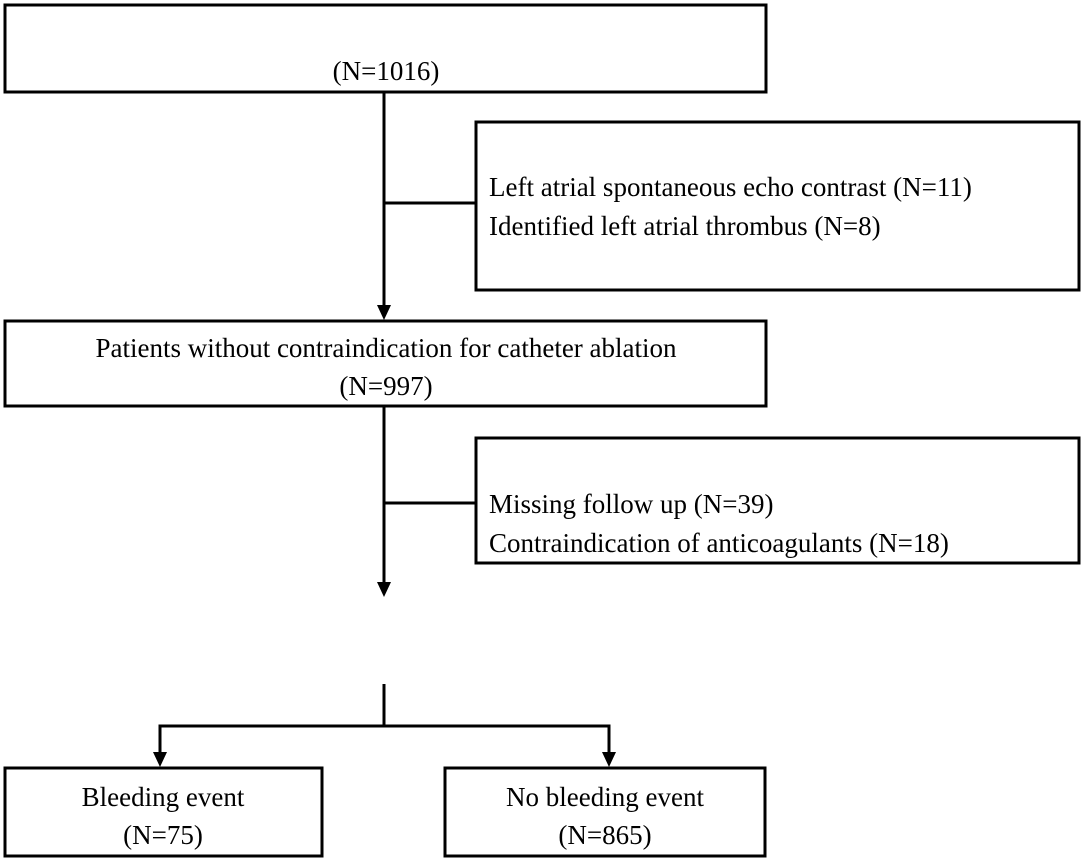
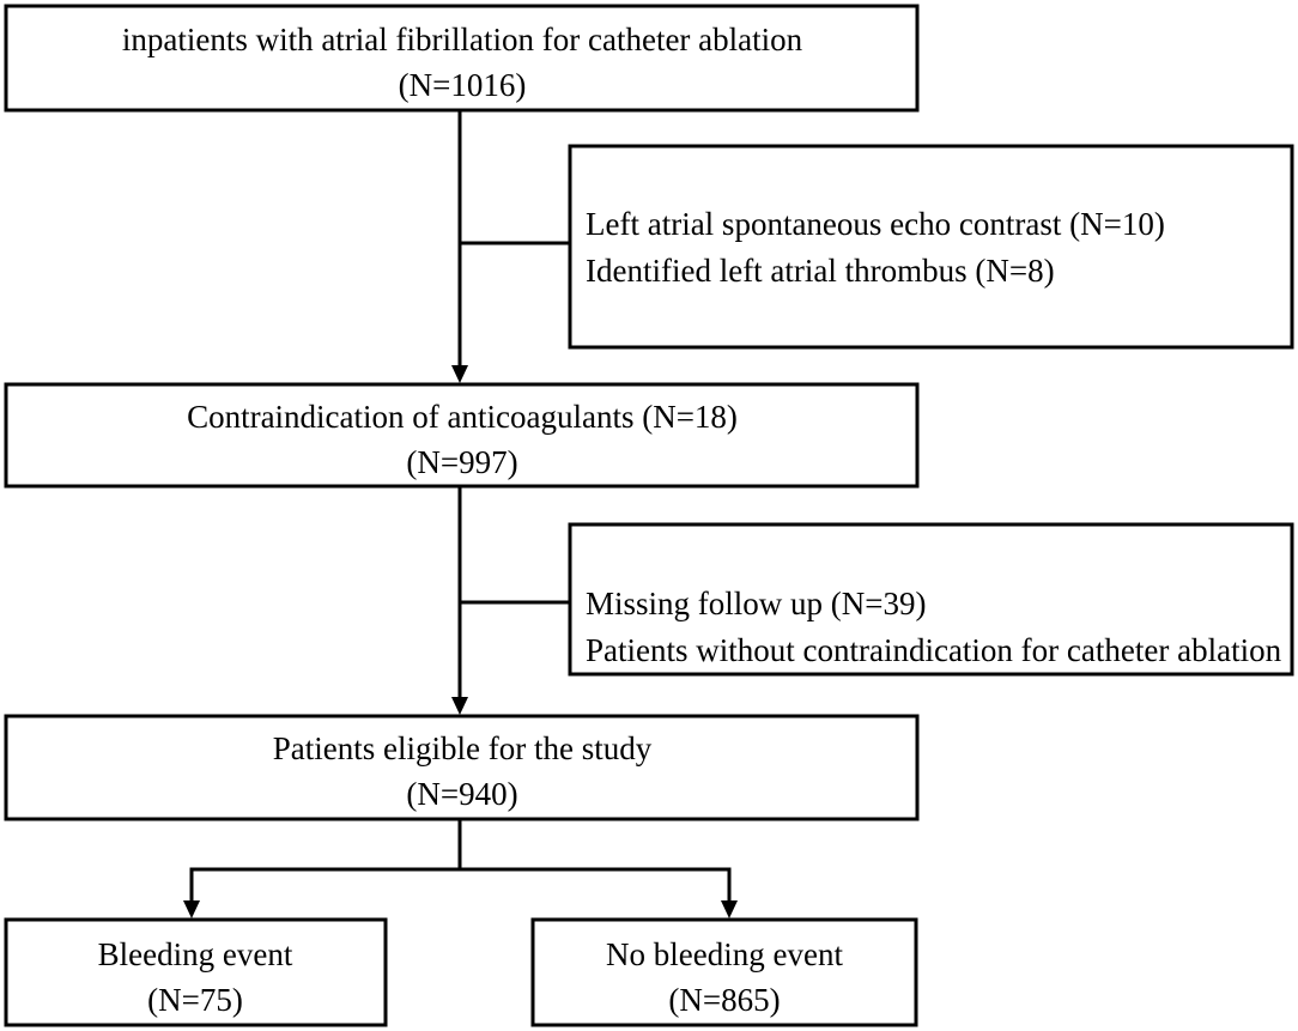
+ inpatients with atrial fibrillation for catheter ablation
  (N=1016)
- Left atrial spontaneous echo contrast (N=11)
+ Left atrial spontaneous echo contrast (N=10)
  Identified left atrial thrombus (N=8)
- Patients without contraindication for catheter ablation
+ Contraindication of anticoagulants (N=18)
  (N=997)
  Missing follow up (N=39)
- Contraindication of anticoagulants (N=18)
+ Patients without contraindication for catheter ablation
+ Patients eligible for the study
+ (N=940)
  Bleeding event
  (N=75)
  No bleeding event
  (N=865)
